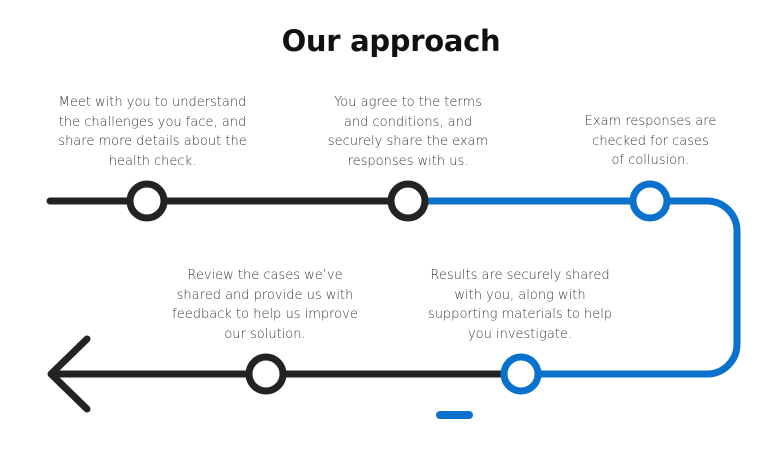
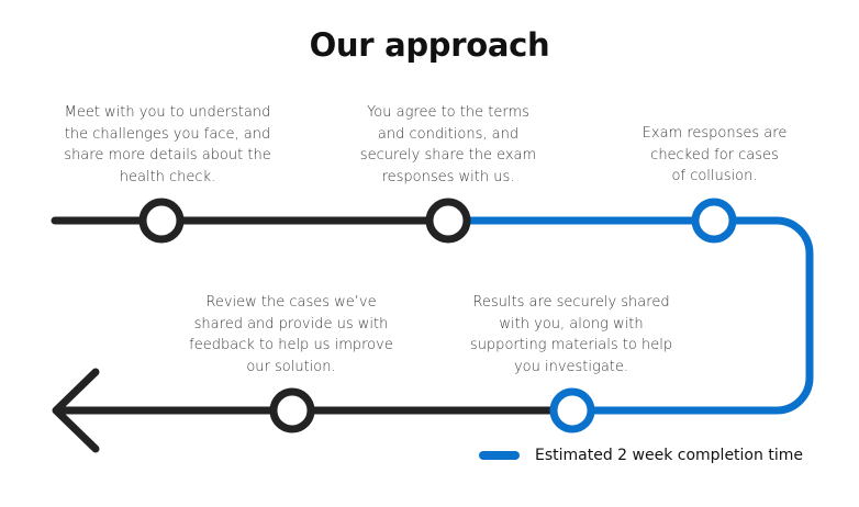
  Our approach
  Meet with you to understand
  the challenges you face, and
  share more details about the
  health check.
  You agree to the terms
  and conditions, and
  securely share the exam
  responses with us.
  Exam responses are
  checked for cases
  of collusion.
  Results are securely shared
  with you, along with
  supporting materials to help
  you investigate.
  Review the cases we’ve
  shared and provide us with
  feedback to help us improve
  our solution.
+ Estimated 2 week completion time
